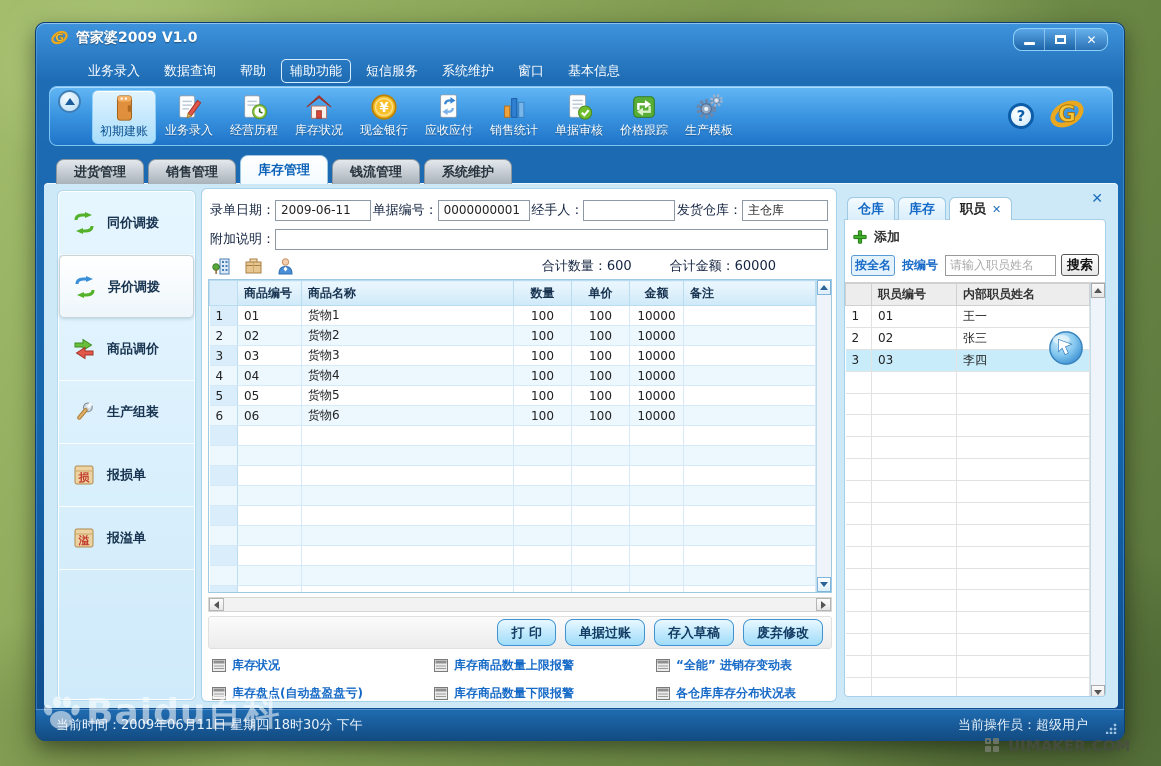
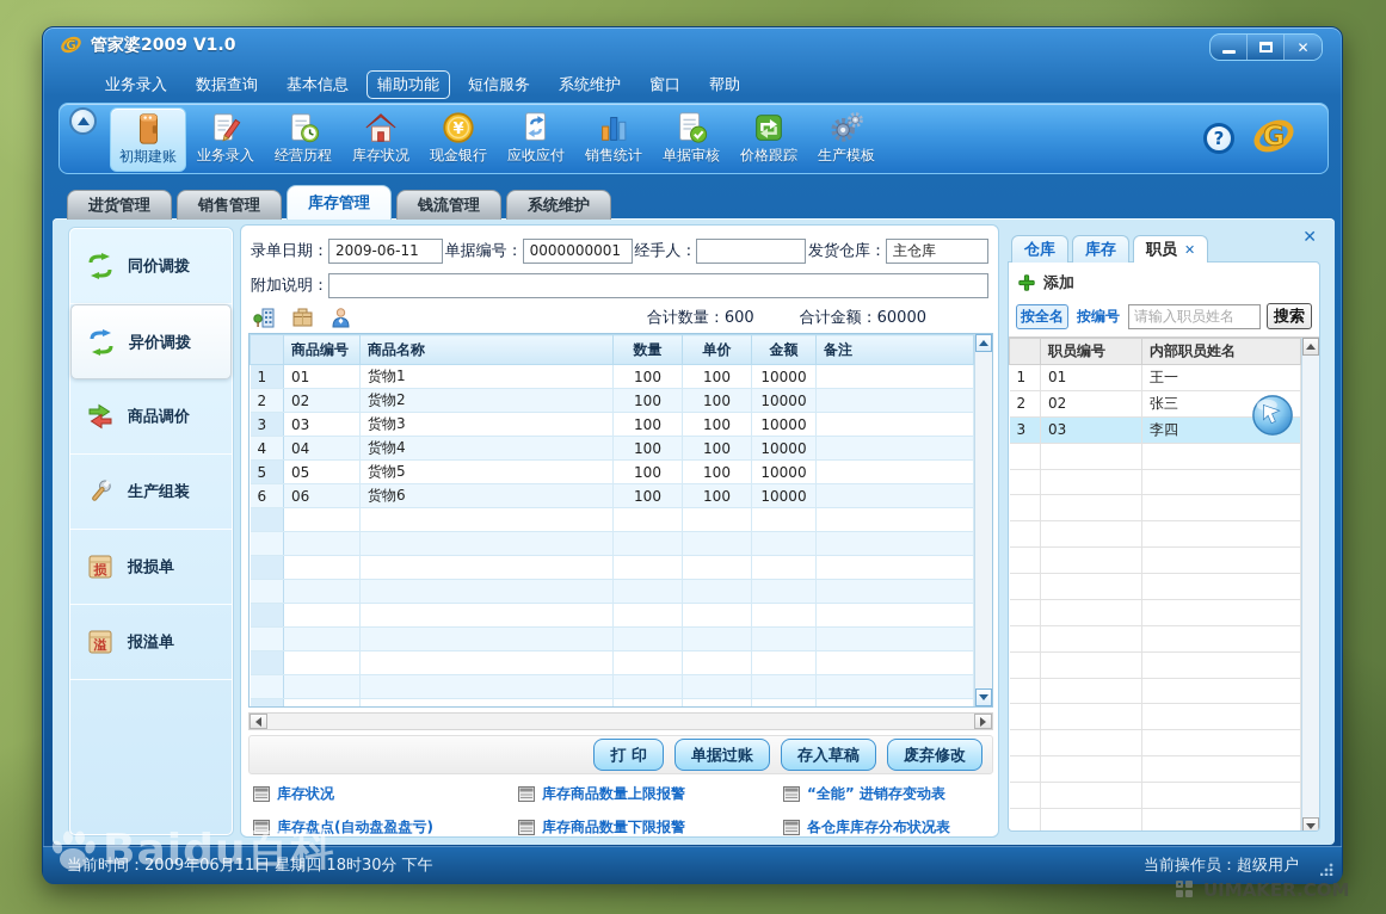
  G
  管家婆2009 V1.0
  ✕
  业务录入
  数据查询
- 帮助
+ 基本信息
  辅助功能
  短信服务
  系统维护
  窗口
- 基本信息
+ 帮助
  初期建账
  业务录入
  经营历程
  库存状况
  ¥
  现金银行
  应收应付
  销售统计
  单据审核
  价格跟踪
  生产模板
  ?
  G
  进货管理
  销售管理
  库存管理
  钱流管理
  系统维护
  同价调拨
  异价调拨
  商品调价
  生产组装
  损
  报损单
  溢
  报溢单
  录单日期：
  2009-06-11
  单据编号：
  0000000001
  经手人：
  发货仓库：
  主仓库
  附加说明：
  合计数量：600
  合计金额：60000
  	商品编号	商品名称	数量	单价	金额	备注
  1	01	货物1	100	100	10000
  2	02	货物2	100	100	10000
  3	03	货物3	100	100	10000
  4	04	货物4	100	100	10000
  5	05	货物5	100	100	10000
  6	06	货物6	100	100	10000
  打 印
  单据过账
  存入草稿
  废弃修改
  库存状况
  库存商品数量上限报警
  “全能” 进销存变动表
  库存盘点(自动盘盈盘亏)
  库存商品数量下限报警
  各仓库库存分布状况表
  ✕
  仓库
  库存
  职员
  ✕
  添加
  按全名
  按编号
  请输入职员姓名
  搜索
  	职员编号	内部职员姓名
  1	01	王一
  2	02	张三
  3	03	李四
  当前时间：2009年06月11日 星期四 18时30分 下午
  当前操作员：超级用户
  Baidu百科
  UIMAKER.COM
